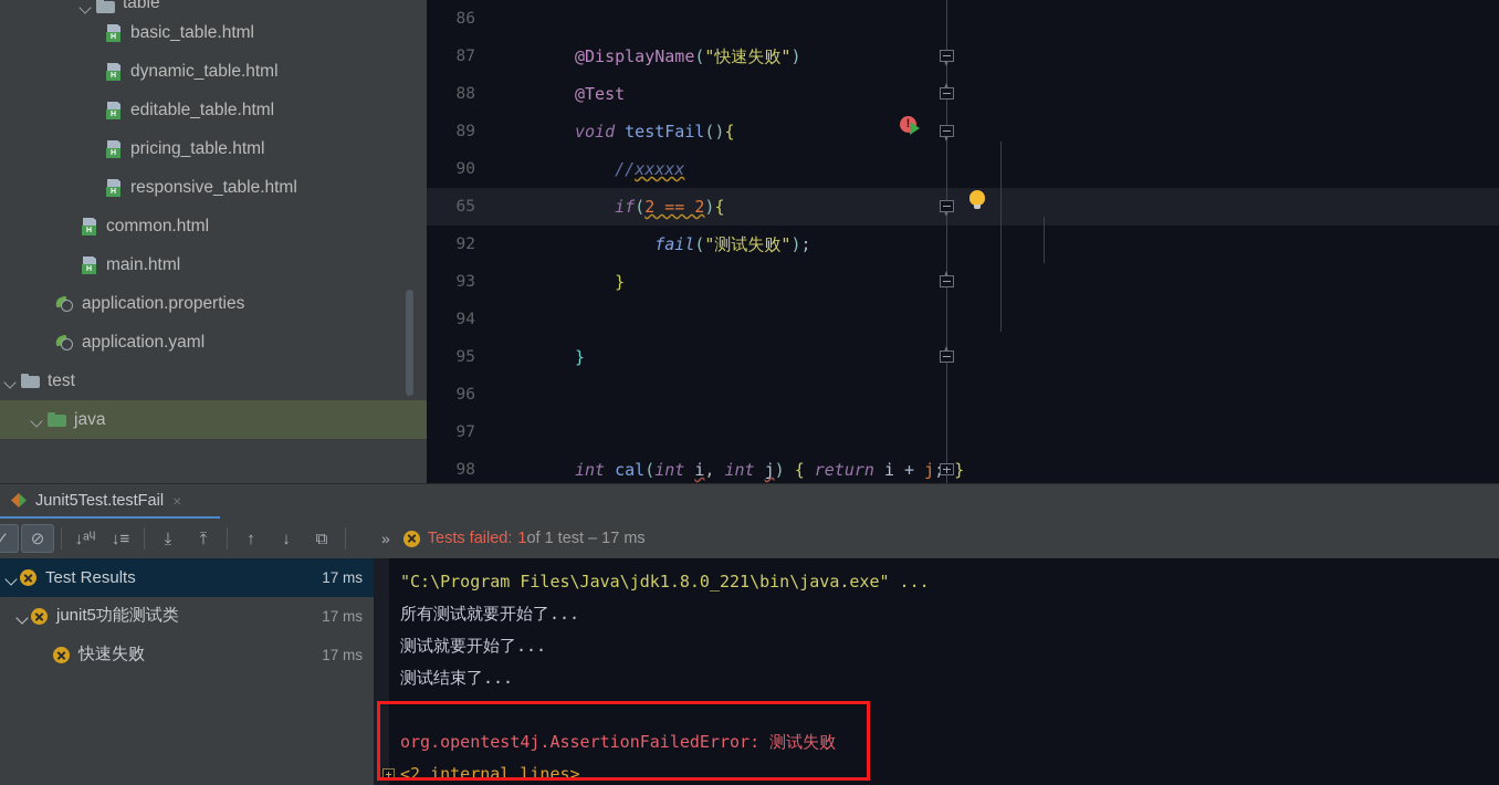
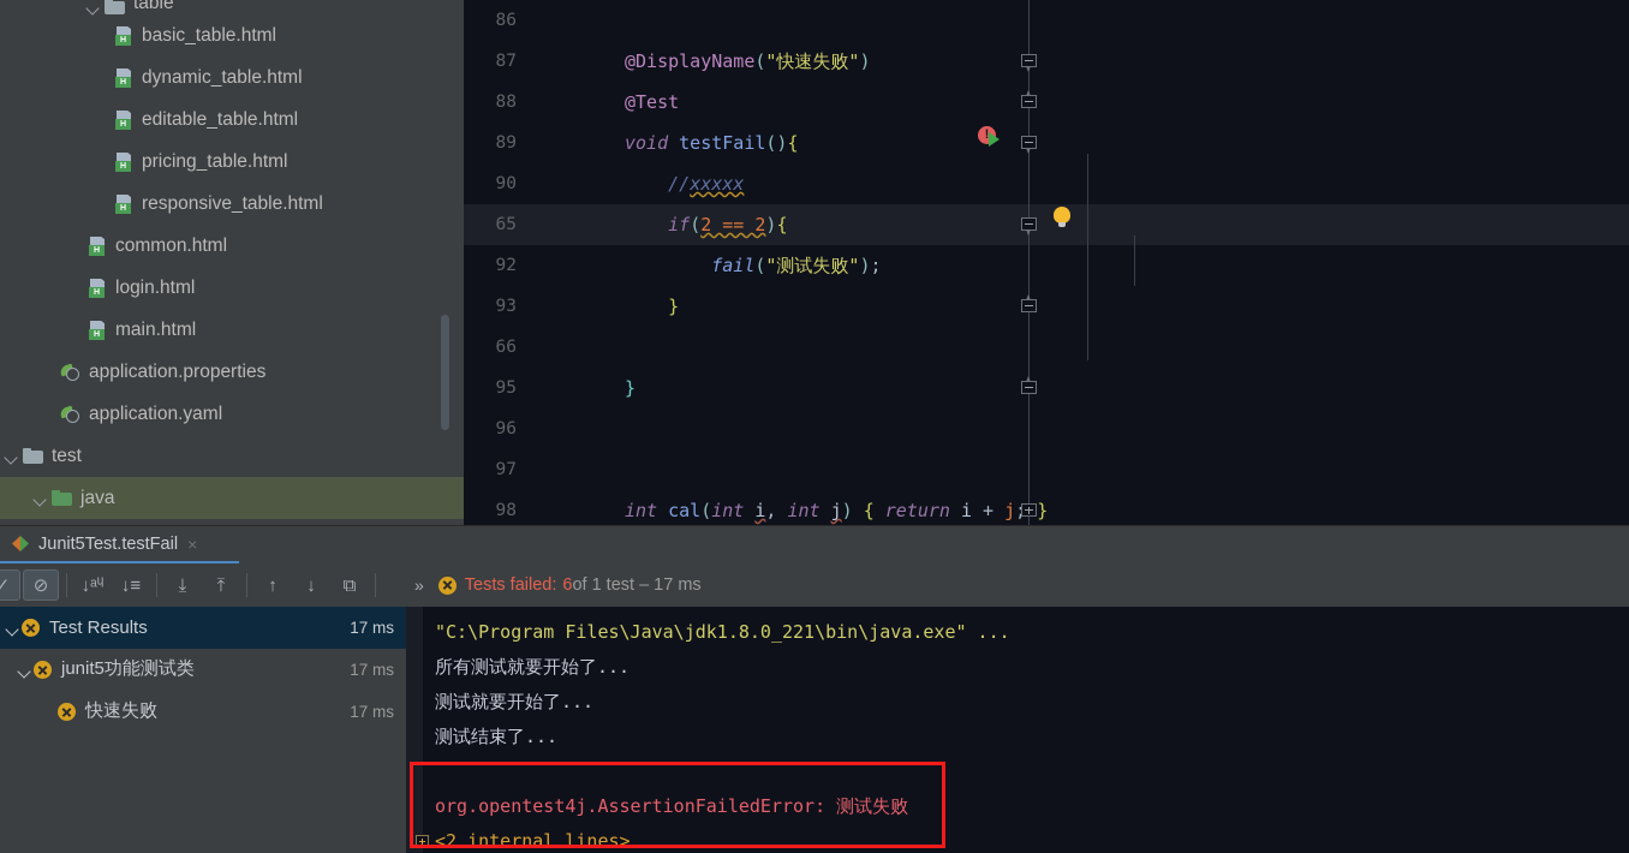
  table
  basic_table.html
  dynamic_table.html
  editable_table.html
  pricing_table.html
  responsive_table.html
  common.html
+ login.html
  main.html
  application.properties
  application.yaml
  test
  java
  86
  87
  @DisplayName("快速失败")
  88
  @Test
  89
  void testFail(){
  90
  //xxxxx
  65
  if(2 == 2){
  92
  fail("测试失败");
  93
  }
- 94
+ 66
  95
  }
  96
  97
  98
  int cal(int i, int j) { return i + j }
  Junit5Test.testFail
  ×
  ✓
  ⊘
  ↓ᵃᶣ
  ↓≡
  ⤓
  ⤒
  ↑
  ↓
  ⧉
  »
  Tests failed:
- 1
+ 6
  of 1 test – 17 ms
  Test Results
  17 ms
  junit5功能测试类
  17 ms
  快速失败
  17 ms
  "C:\Program Files\Java\jdk1.8.0_221\bin\java.exe" ...
  所有测试就要开始了...
  测试就要开始了...
  测试结束了...
  org.opentest4j.AssertionFailedError: 测试失败
  <2 internal lines>
